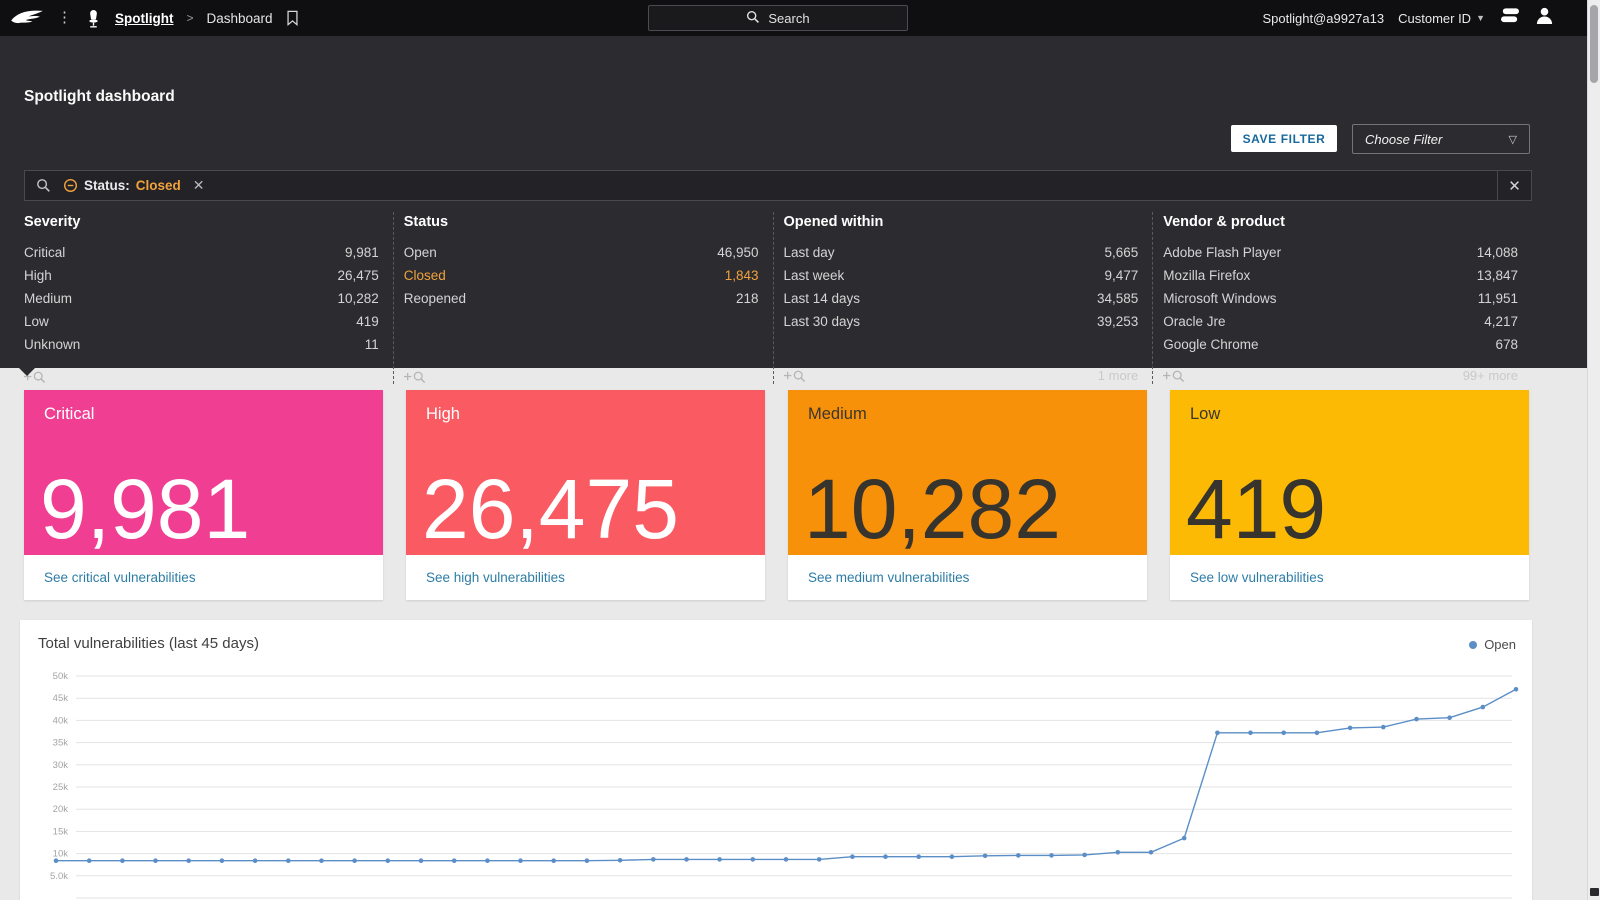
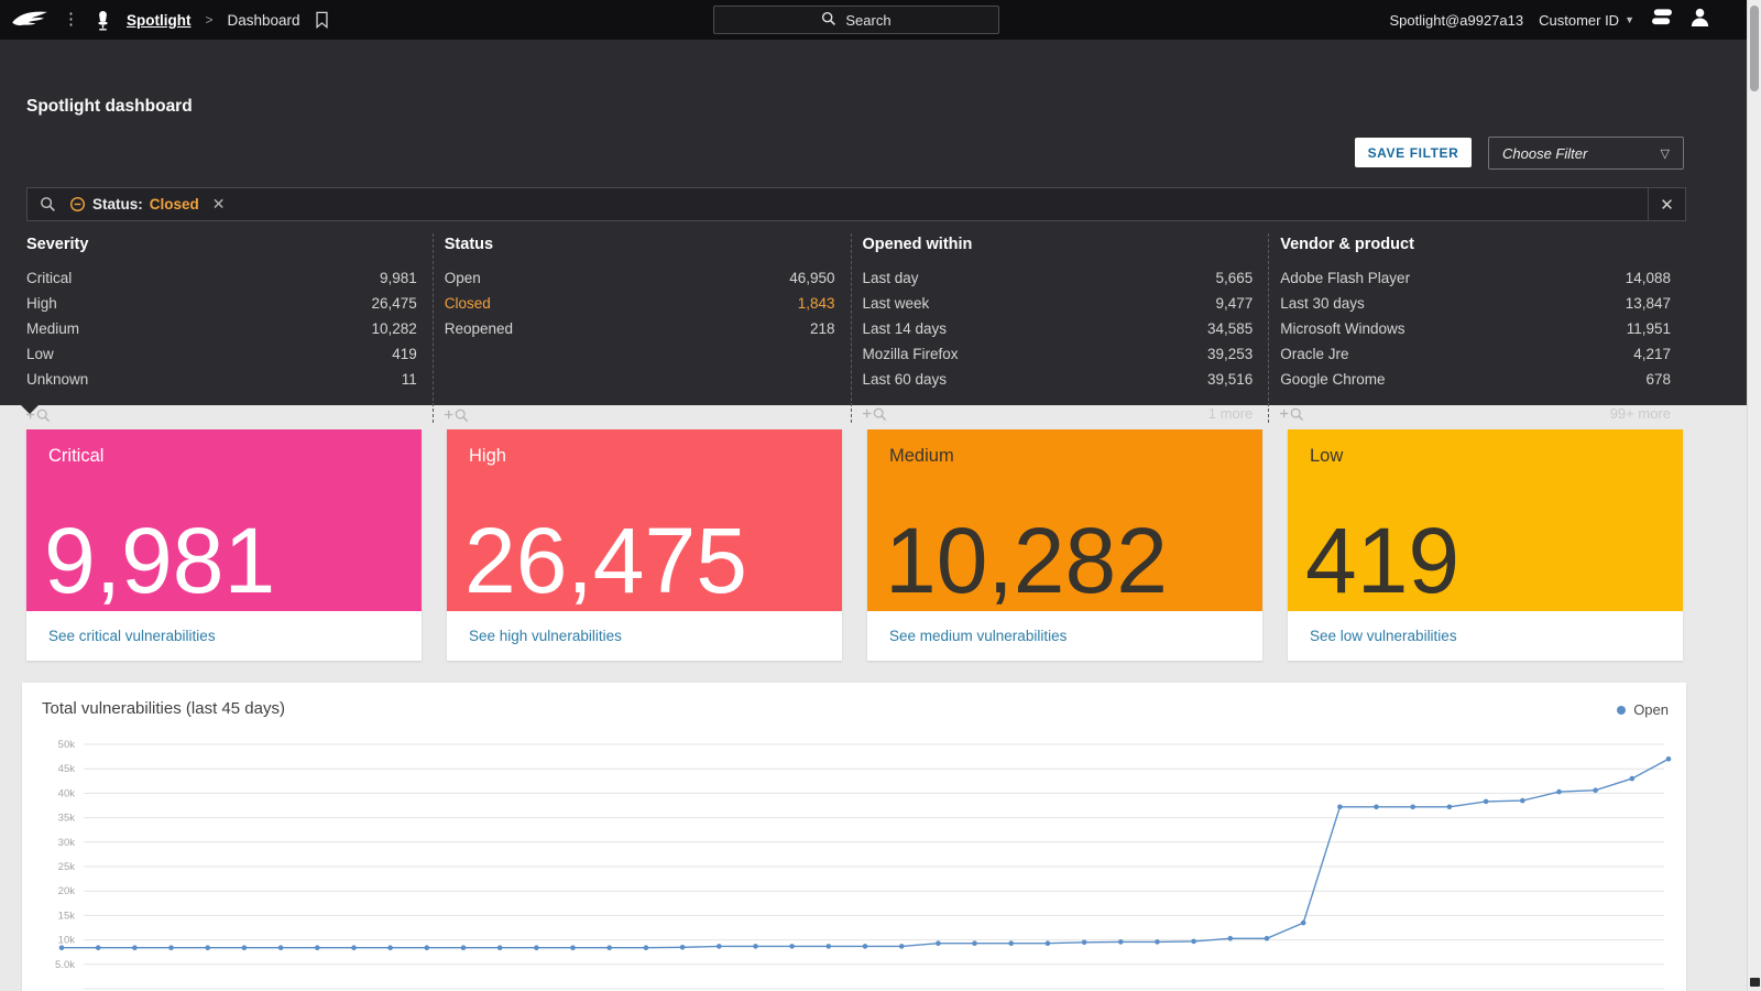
  ⋮
  Spotlight
  >
  Dashboard
  Search
  Spotlight@a9927a13
  Customer ID
  ▼
  Spotlight dashboard
  SAVE FILTER
  Choose Filter
  ▽
  Status:
  Closed
  ✕
  ✕
  Severity
  Critical
  9,981
  High
  26,475
  Medium
  10,282
  Low
  419
  Unknown
  11
  Status
  Open
  46,950
  Closed
  1,843
  Reopened
  218
  Opened within
  Last day
  5,665
  Last week
  9,477
  Last 14 days
  34,585
- Last 30 days
+ Mozilla Firefox
  39,253
+ Last 60 days
+ 39,516
  1 more
  Vendor & product
  Adobe Flash Player
  14,088
- Mozilla Firefox
+ Last 30 days
  13,847
  Microsoft Windows
  11,951
  Oracle Jre
  4,217
  Google Chrome
  678
  99+ more
  Critical
  9,981
  See critical vulnerabilities
  High
  26,475
  See high vulnerabilities
  Medium
  10,282
  See medium vulnerabilities
  Low
  419
  See low vulnerabilities
  Total vulnerabilities (last 45 days)
  Open
  50k
  45k
  40k
  35k
  30k
  25k
  20k
  15k
  10k
  5.0k
